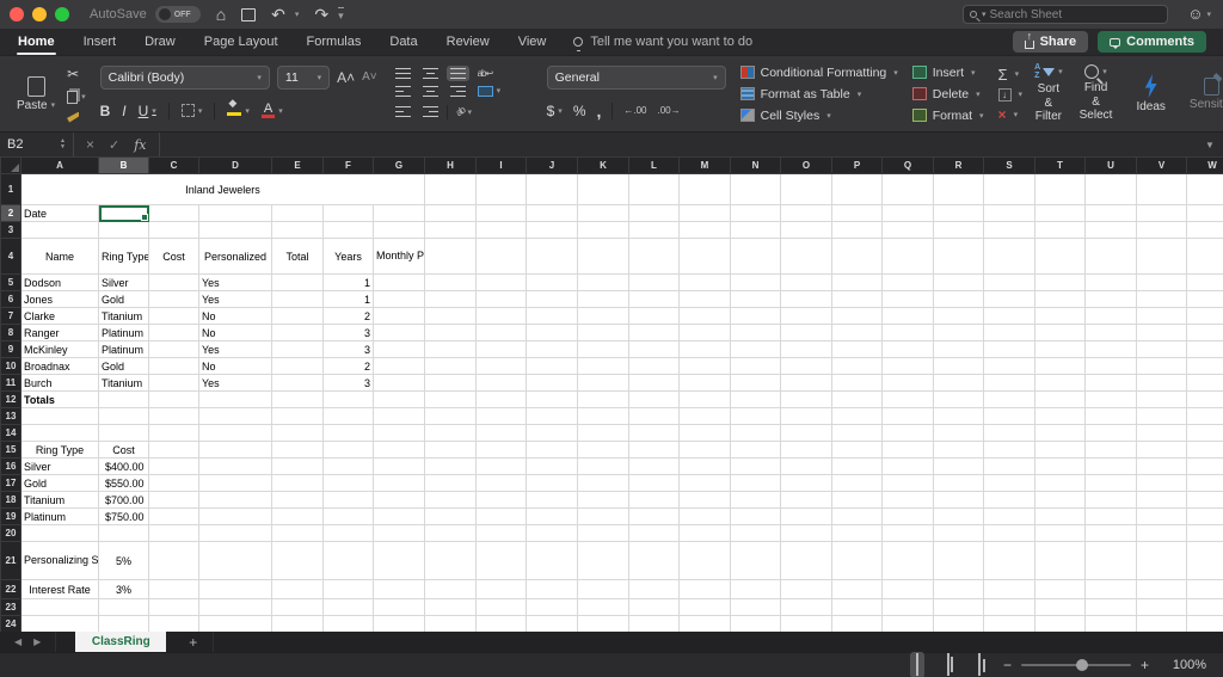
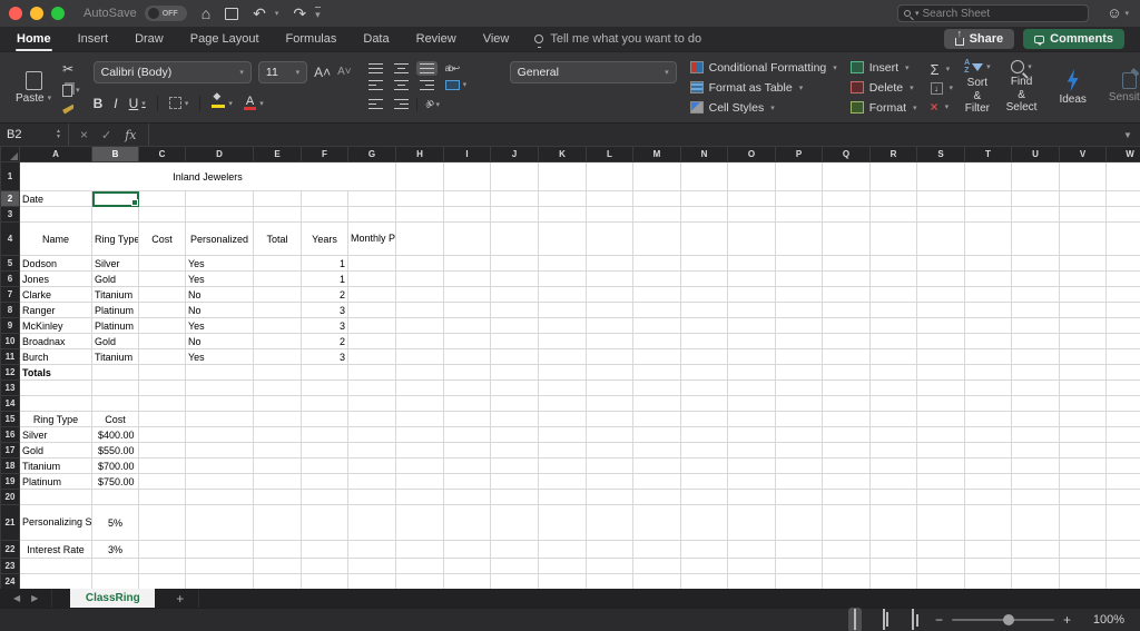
  AutoSave
  ⌂
  ↶
  ↷
  ▾
  Search Sheet
  ☺
  Home
  Insert
  Draw
  Page Layout
  Formulas
  Data
  Review
  View
- Tell me want you want to do
+ Tell me what you want to do
  Share
  Comments
  Paste
  ✂
  Calibri (Body)
  11
  A˄
  A˅
  B
  I
  U
  A
  ab↩
  General
- $
- %
- ,
- ←.00
- .00→
  Conditional Formatting
  Format as Table
  Cell Styles
  Insert
  Delete
  Format
  Σ
  ↓
  ×
  Sort &
  Filter
  Find &
  Select
  Ideas
  B2
  ×
  ✓
  fx
  ▼
  	A	B	C	D	E	F	G	H	I	J	K	L	M	N	O	P	Q	R	S	T	U	V	W
  1	Inland Jewelers
  2	Date
  3
  4	Name	Ring Type	Cost	Personalized	Total	Years	Monthly P
  5	Dodson	Silver		Yes		1
  6	Jones	Gold		Yes		1
  7	Clarke	Titanium		No		2
  8	Ranger	Platinum		No		3
  9	McKinley	Platinum		Yes		3
  10	Broadnax	Gold		No		2
  11	Burch	Titanium		Yes		3
  12	Totals
  13
  14
  15	Ring Type	Cost
  16	Silver	$400.00
  17	Gold	$550.00
  18	Titanium	$700.00
  19	Platinum	$750.00
  20
  22	Interest Rate	3%
  23
  24
  ◀
  ▶
  ClassRing
  +
  −
  +
  100%
